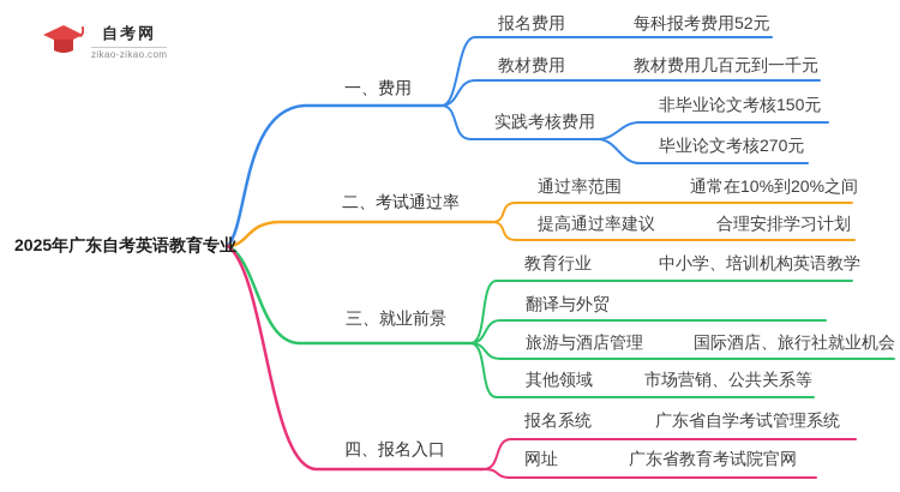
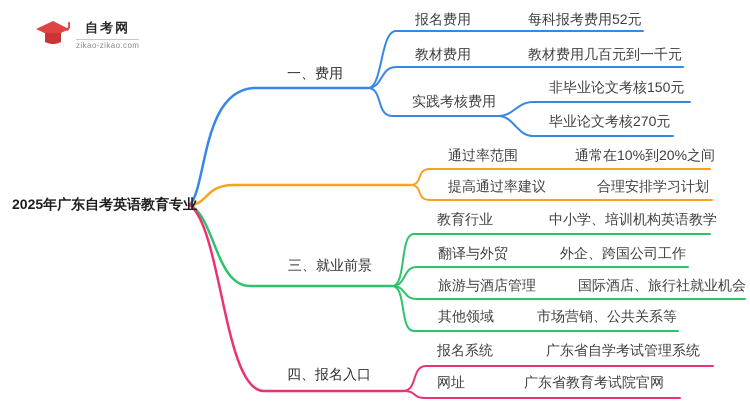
  自考网
  zikao-zikao.com
  2025年广东自考英语教育专业
  一、费用
  报名费用
  每科报考费用52元
  教材费用
  教材费用几百元到一千元
  实践考核费用
  非毕业论文考核150元
  毕业论文考核270元
- 二、考试通过率
  通过率范围
  通常在10%到20%之间
  提高通过率建议
  合理安排学习计划
  三、就业前景
  教育行业
  中小学、培训机构英语教学
  翻译与外贸
+ 外企、跨国公司工作
  旅游与酒店管理
  国际酒店、旅行社就业机会
  其他领域
  市场营销、公共关系等
  四、报名入口
  报名系统
  广东省自学考试管理系统
  网址
  广东省教育考试院官网
